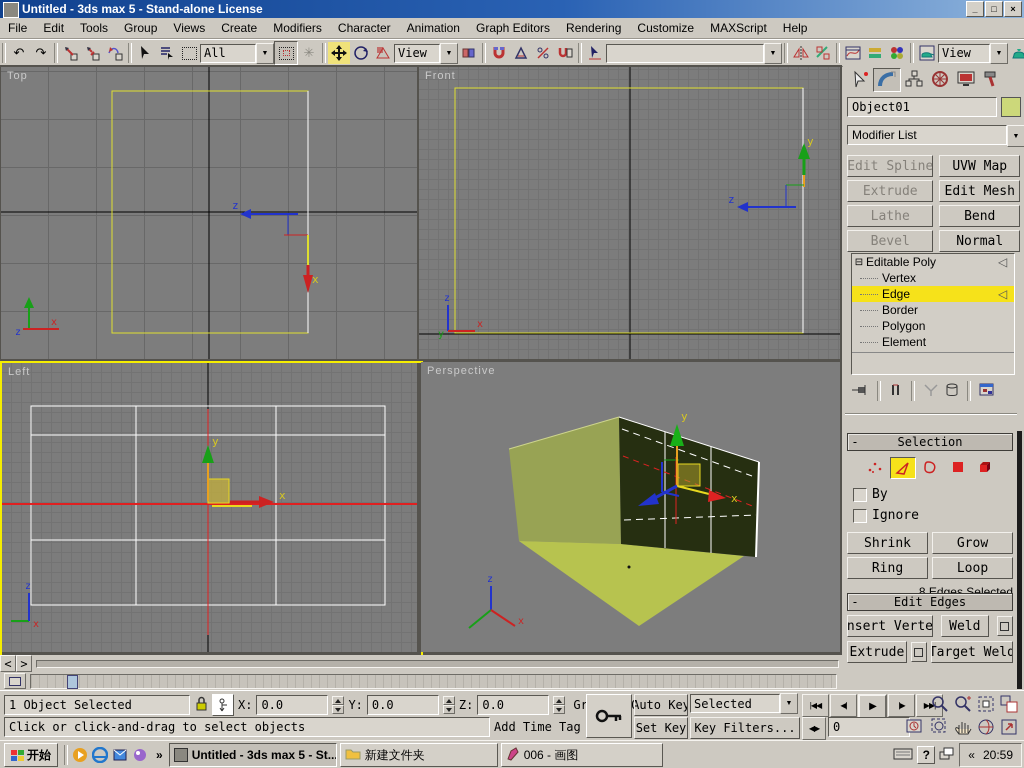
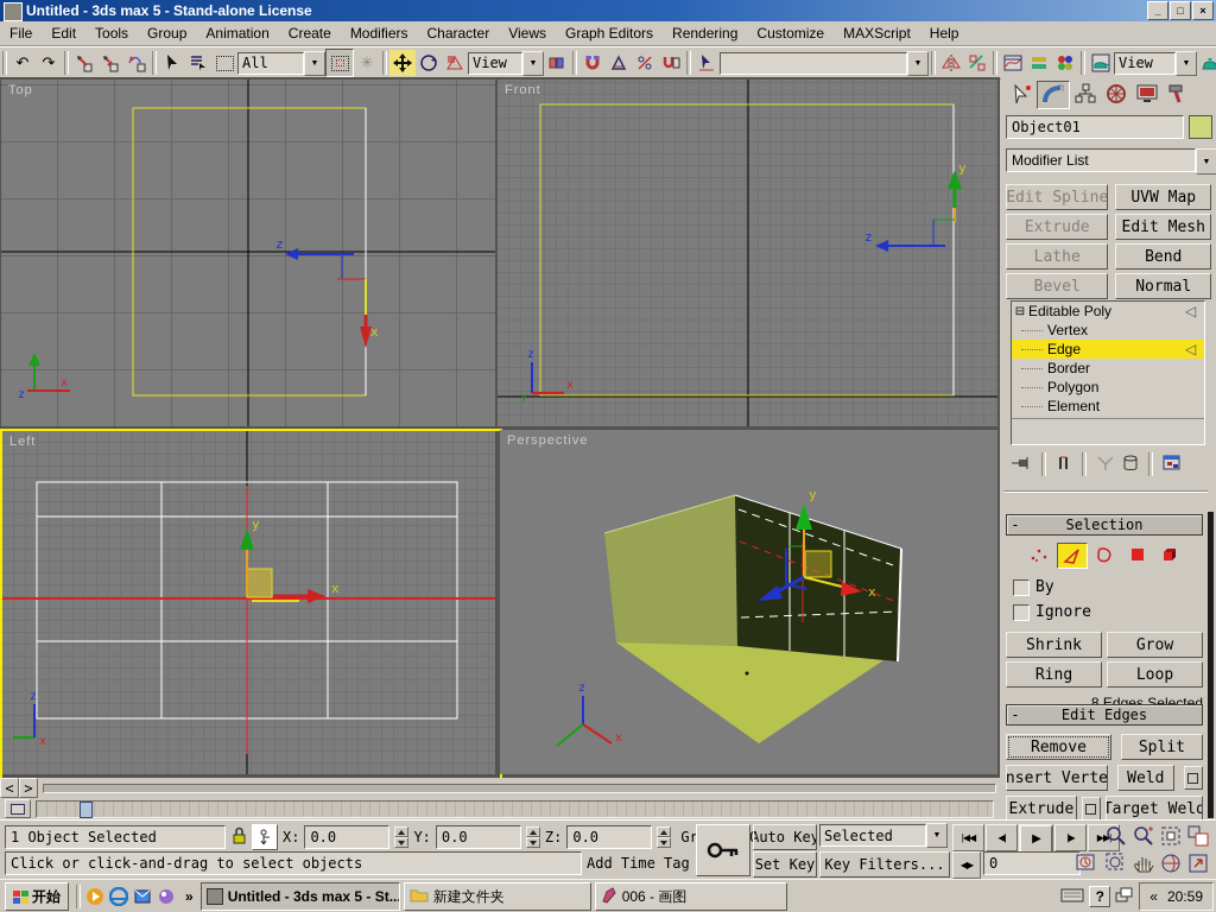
  Untitled - 3ds max 5 - Stand-alone License
  _
  □
  ×
  File
  Edit
  Tools
  Group
- Views
+ Animation
  Create
  Modifiers
  Character
- Animation
+ Views
  Graph Editors
  Rendering
  Customize
  MAXScript
  Help
  ↶
  ↷
  All
  ✳
  View
  View
  Top
  z
  x
  z
  x
  Front
  y
  z
  z
  x
  y
  Left
  y
  x
  z
  x
  Perspective
  y
  x
  z
  x
  <
  >
  Object01
  Modifier List
  Edit Spline
  UVW Map
  Extrude
  Edit Mesh
  Lathe
  Bend
  Bevel
  Normal
  ⊟
  Editable Poly
  ◁
  Vertex
  Edge
  ◁
  Border
  Polygon
  Element
  -
  Selection
  By
  Ignore
  Shrink
  Grow
  Ring
  Loop
  8 Edges Selected
  -
  Edit Edges
+ Remove
+ Split
  nsert Verte
  Weld
  Extrude
  Target Weld
  1 Object Selected
  X:
  0.0
  Y:
  0.0
  Z:
  0.0
  Click or click-and-drag to select objects
  Add Time Tag
  Auto Key
  Set Key
  Selected
  Key Filters...
  |◀◀
  ◀|
  ▶
  |▶
  ◀▶
  0
  开始
  »
  Untitled - 3ds max 5 - St..
  新建文件夹
  006 - 画图
  ?
  «
  20:59
